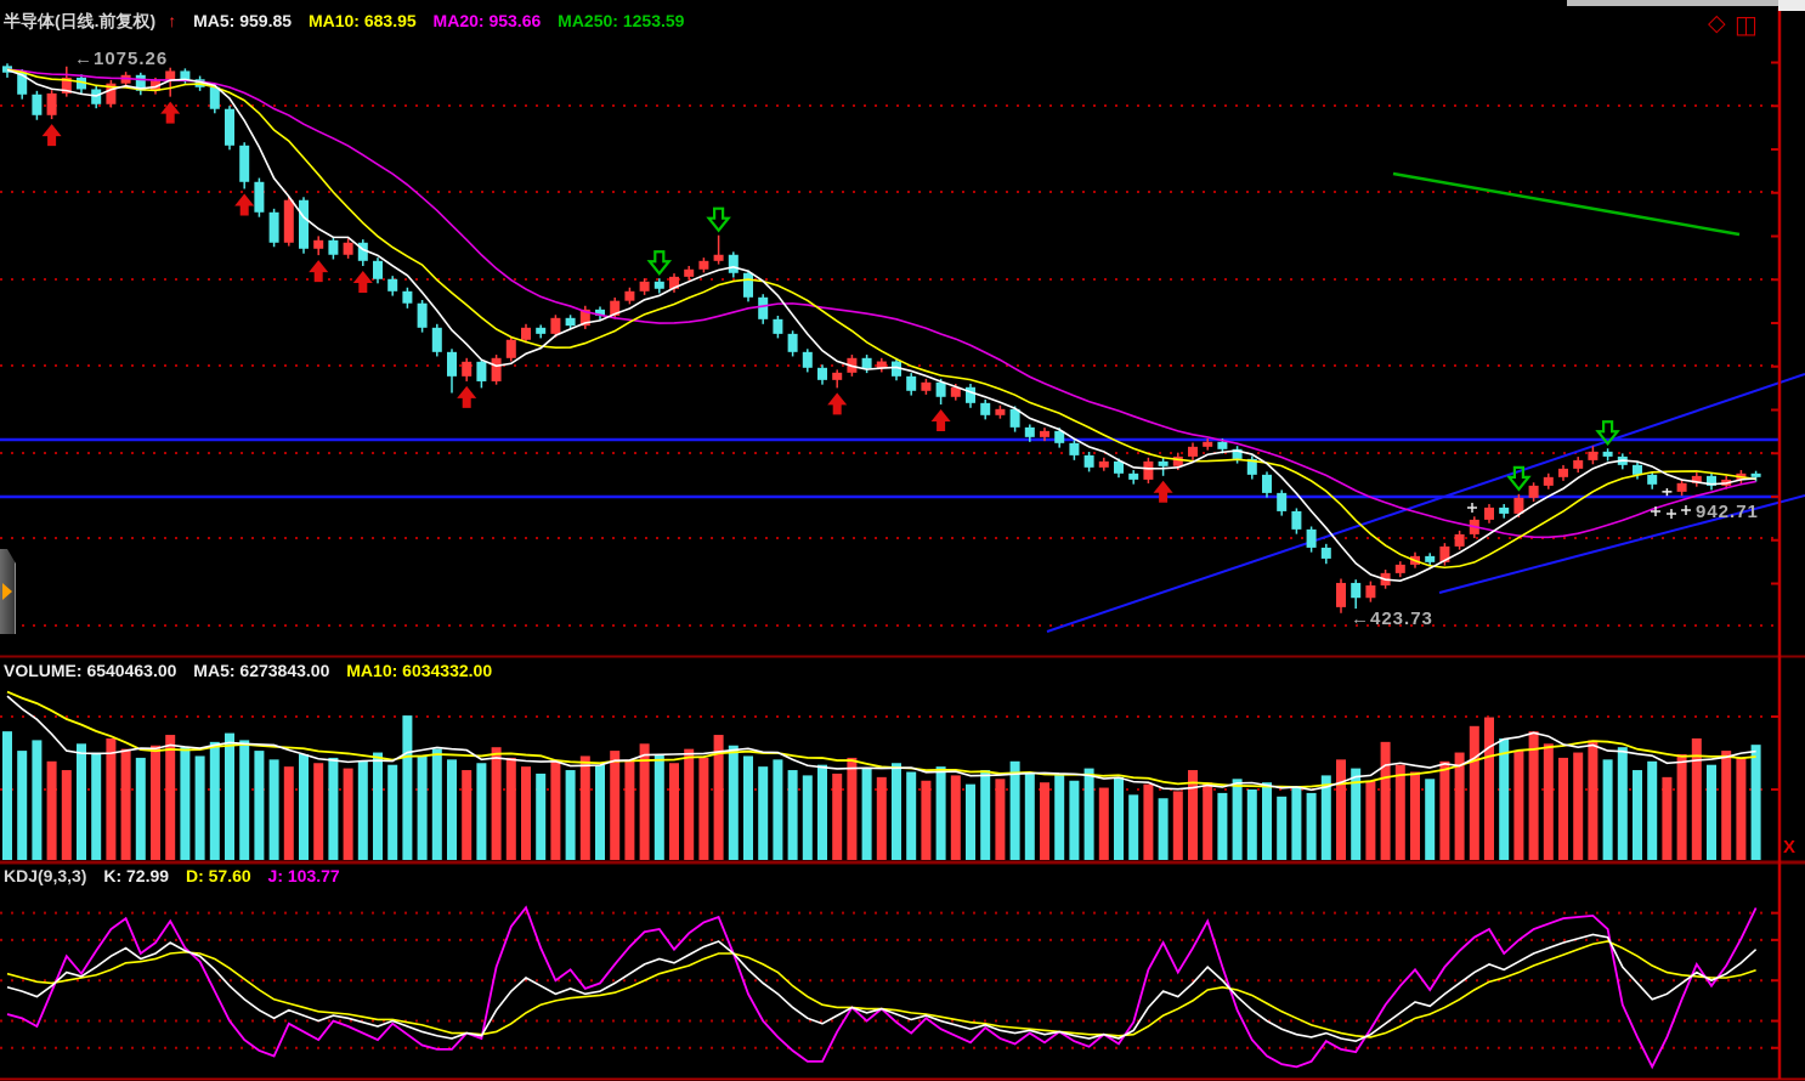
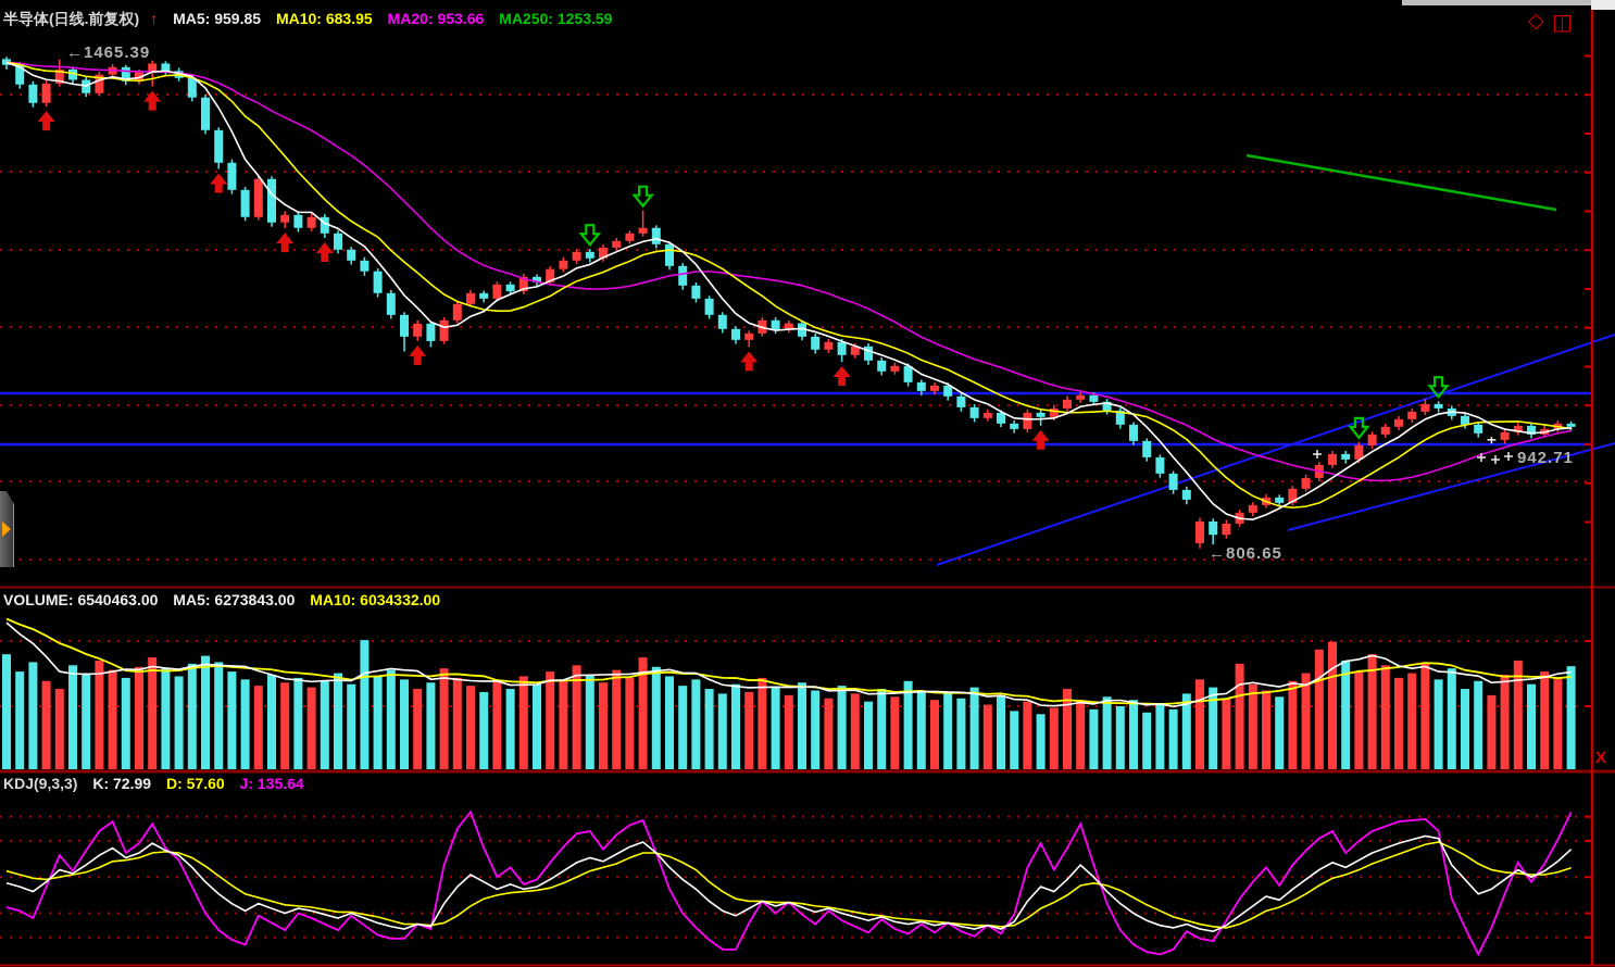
  半导体(日线.前复权) ↑ MA5: 959.85 MA10: 683.95 MA20: 953.66 MA250: 1253.59
  VOLUME: 6540463.00 MA5: 6273843.00 MA10: 6034332.00
- KDJ(9,3,3) K: 72.99 D: 57.60 J: 103.77
+ KDJ(9,3,3) K: 72.99 D: 57.60 J: 135.64
- ←1075.26
+ ←1465.39
- ←423.73
+ ←806.65
  942.71
  ◇
  ◫
  X
